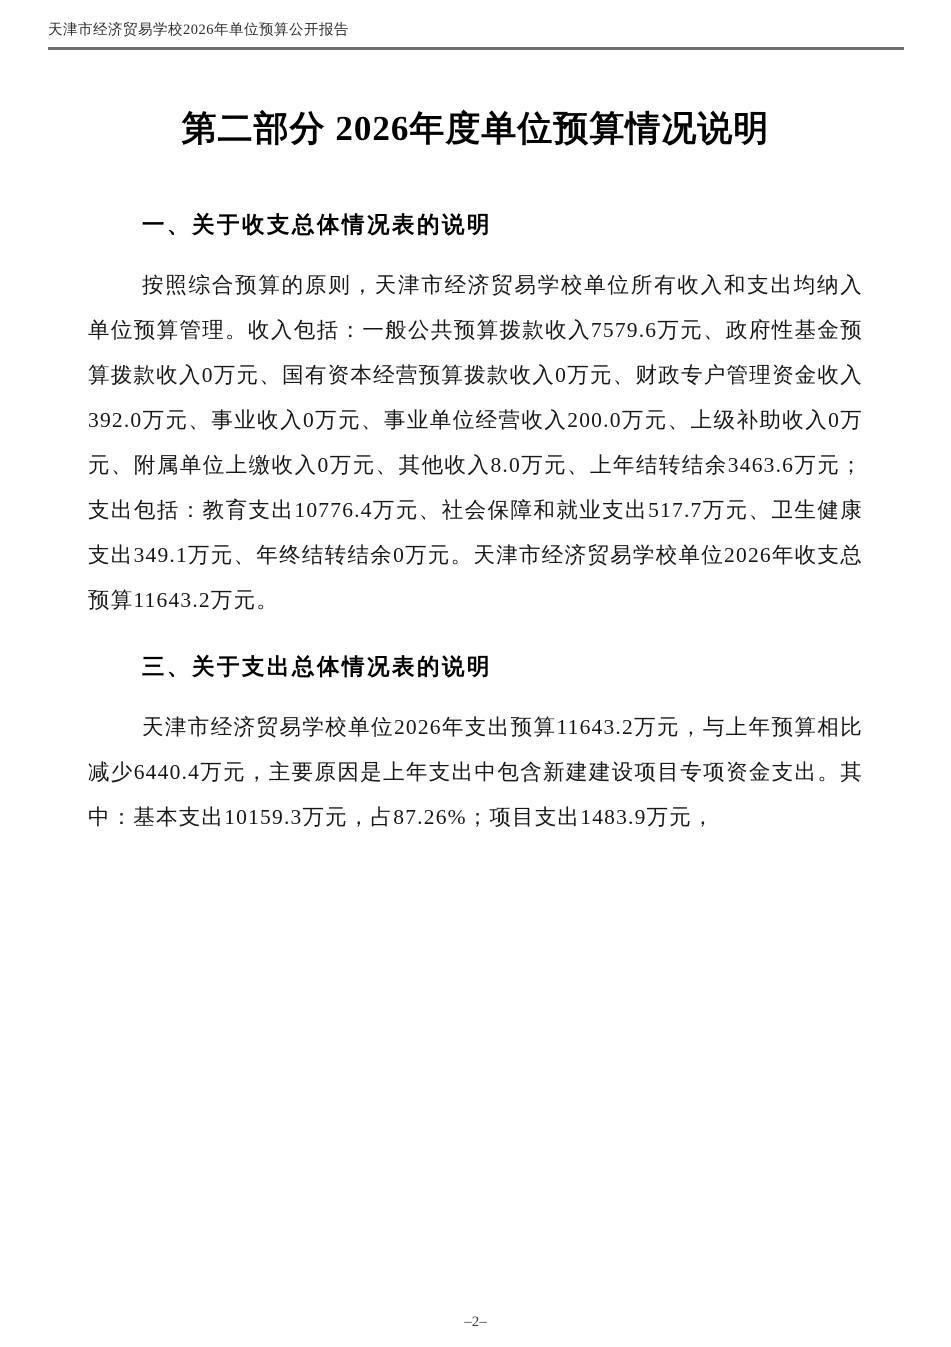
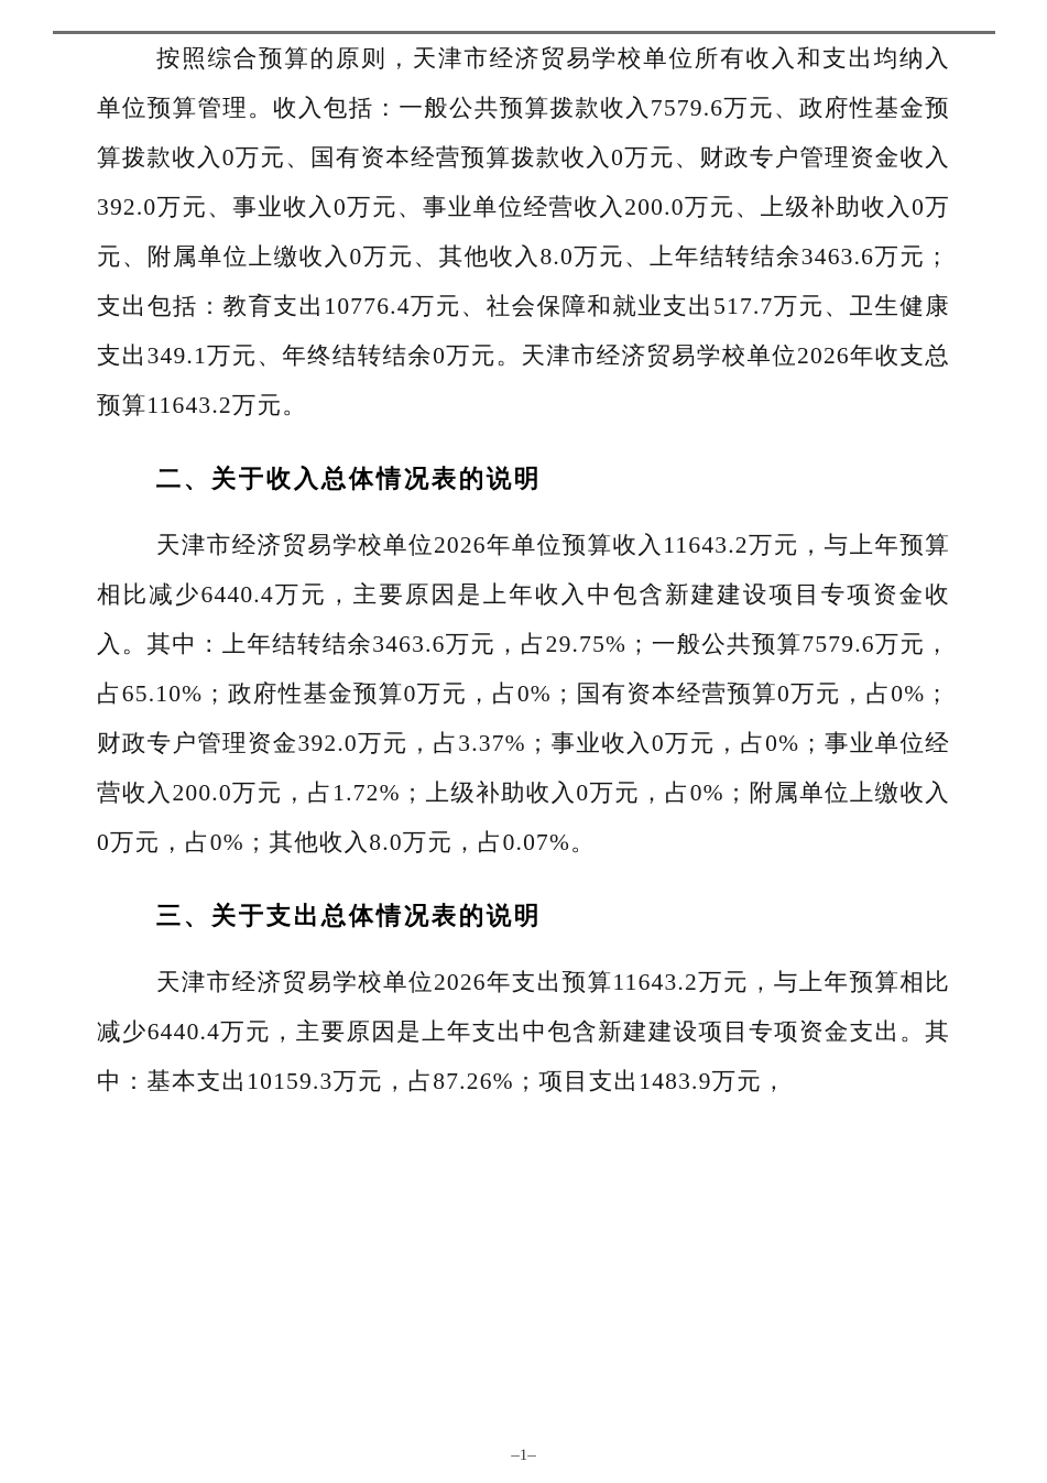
- 天津市经济贸易学校2026年单位预算公开报告
- 第二部分 2026年度单位预算情况说明
- 一、关于收支总体情况表的说明
  按照综合预算的原则，天津市经济贸易学校单位所有收入和支出均纳入单位预算管理。收入包括：一般公共预算拨款收入7579.6万元、政府性基金预算拨款收入0万元、国有资本经营预算拨款收入0万元、财政专户管理资金收入392.0万元、事业收入0万元、事业单位经营收入200.0万元、上级补助收入0万元、附属单位上缴收入0万元、其他收入8.0万元、上年结转结余3463.6万元；支出包括：教育支出10776.4万元、社会保障和就业支出517.7万元、卫生健康支出349.1万元、年终结转结余0万元。天津市经济贸易学校单位2026年收支总预算11643.2万元。
+ 二、关于收入总体情况表的说明
+ 天津市经济贸易学校单位2026年单位预算收入11643.2万元，与上年预算相比减少6440.4万元，主要原因是上年收入中包含新建建设项目专项资金收入。其中：上年结转结余3463.6万元，占29.75%；一般公共预算7579.6万元，占65.10%；政府性基金预算0万元，占0%；国有资本经营预算0万元，占0%；财政专户管理资金392.0万元，占3.37%；事业收入0万元，占0%；事业单位经营收入200.0万元，占1.72%；上级补助收入0万元，占0%；附属单位上缴收入0万元，占0%；其他收入8.0万元，占0.07%。
  三、关于支出总体情况表的说明
  天津市经济贸易学校单位2026年支出预算11643.2万元，与上年预算相比减少6440.4万元，主要原因是上年支出中包含新建建设项目专项资金支出。其中：基本支出10159.3万元，占87.26%；项目支出1483.9万元，
- –2–
+ –1–
